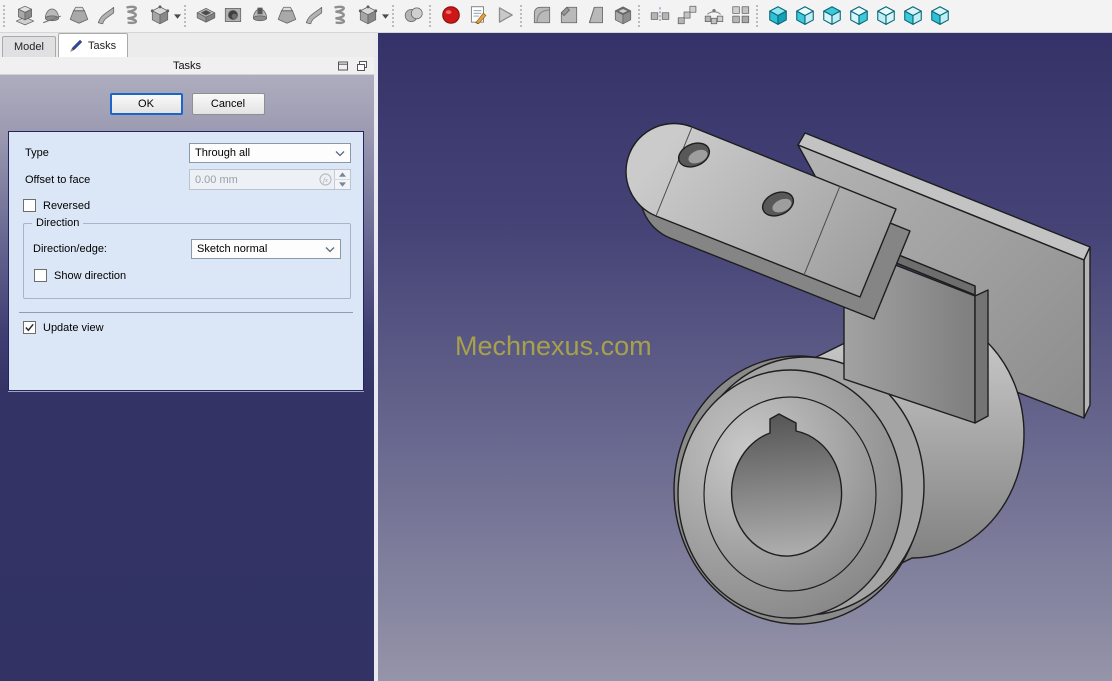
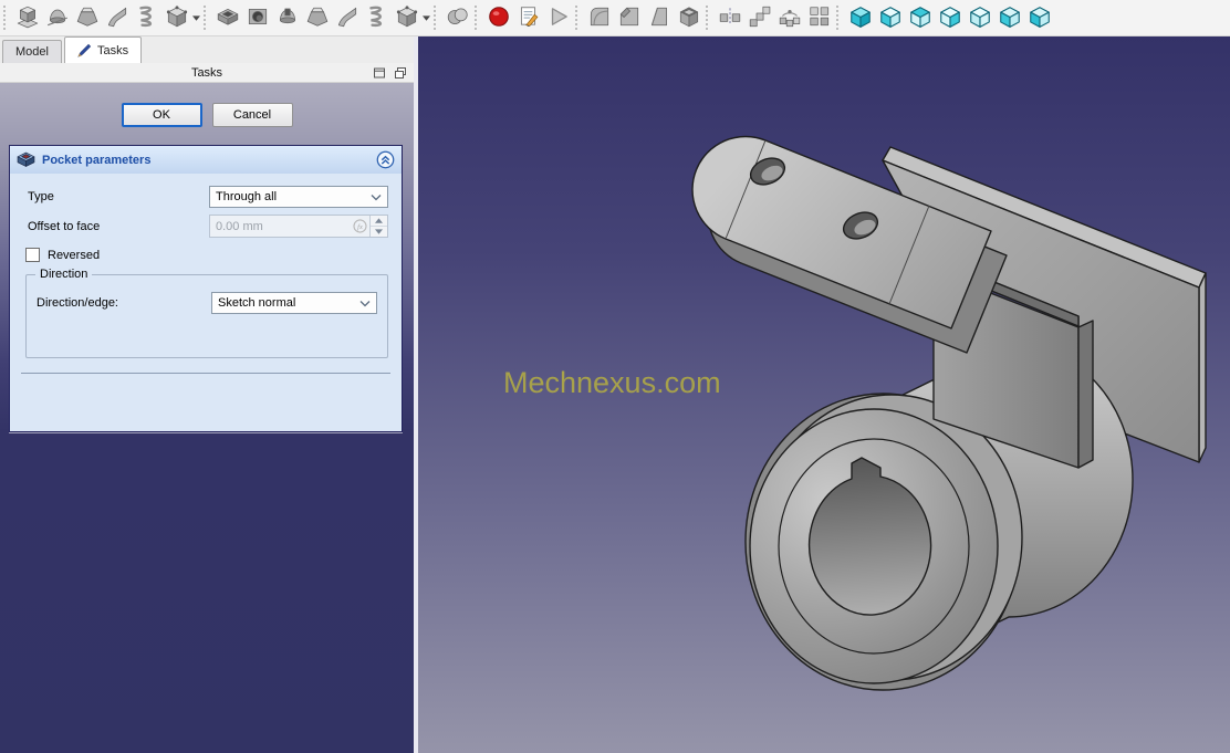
  Model
  Tasks
  Tasks
  OK
  Cancel
+ Pocket parameters
  Type
  Through all
  Offset to face
  0.00 mm
  Reversed
  Direction
  Direction/edge:
  Sketch normal
- Show direction
- Update view
  Mechnexus.com
